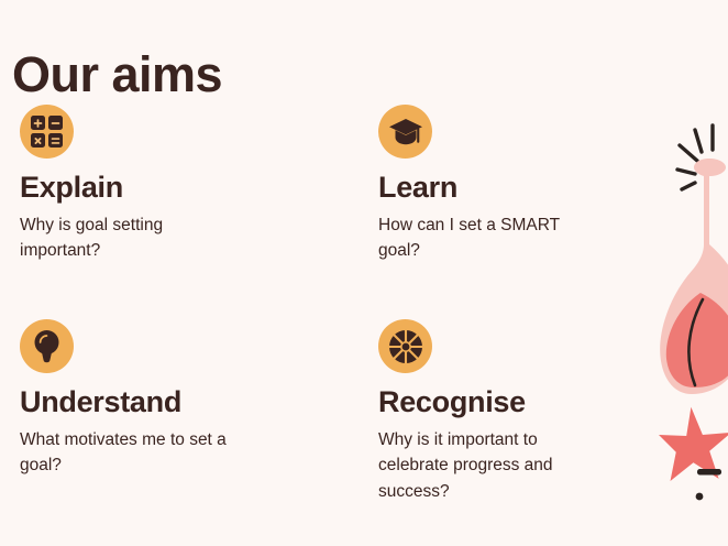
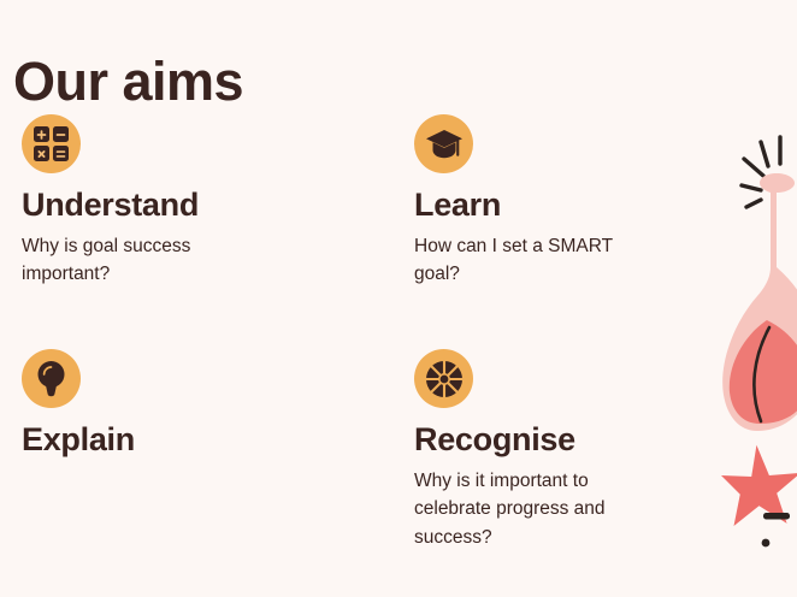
  Our aims
- Explain
+ Understand
- Why is goal setting important?
+ Why is goal success important?
  Learn
  How can I set a SMART goal?
- Understand
+ Explain
- What motivates me to set a goal?
  Recognise
  Why is it important to celebrate progress and success?
